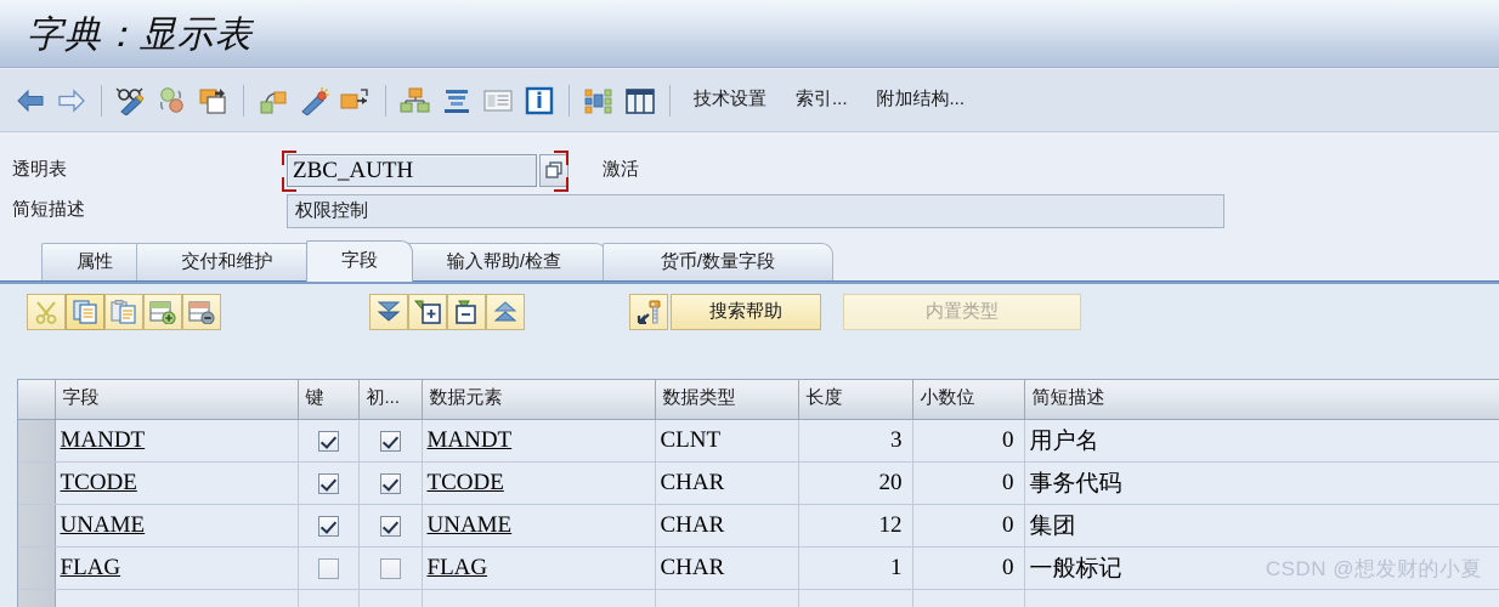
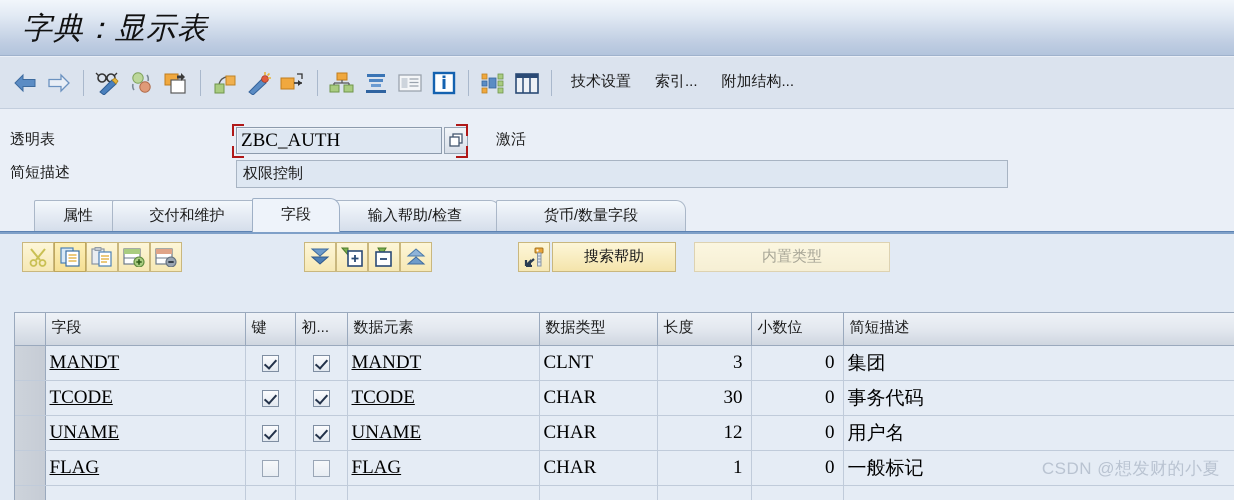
  字典：显示表
  技术设置
  索引...
  附加结构...
  透明表
  ZBC_AUTH
  激活
  简短描述
  权限控制
  属性
  交付和维护
  字段
  输入帮助/检查
  货币/数量字段
  搜索帮助
  内置类型
  	字段	键	初...	数据元素	数据类型	长度	小数位	简短描述
- 	MANDT			MANDT	CLNT	3	0	用户名
+ 	MANDT			MANDT	CLNT	3	0	集团
- 	TCODE			TCODE	CHAR	20	0	事务代码
+ 	TCODE			TCODE	CHAR	30	0	事务代码
- 	UNAME			UNAME	CHAR	12	0	集团
+ 	UNAME			UNAME	CHAR	12	0	用户名
  	FLAG			FLAG	CHAR	1	0	一般标记
  CSDN @想发财的小夏
